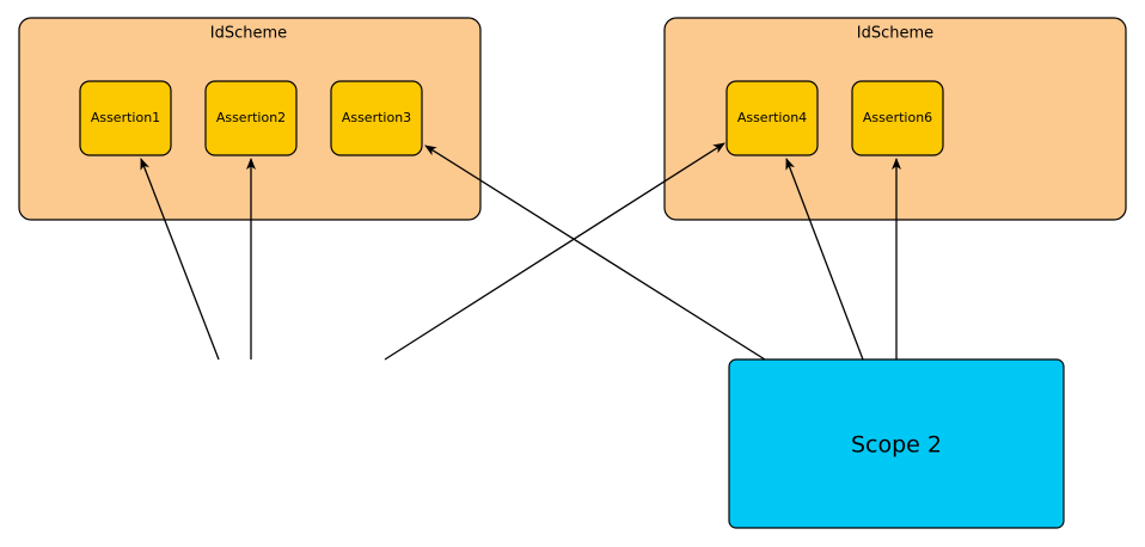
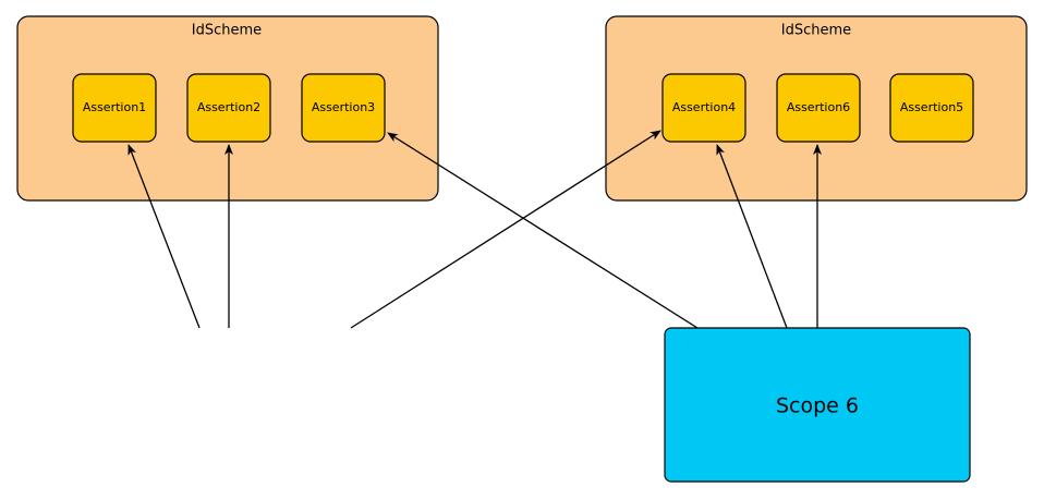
  IdScheme
  IdScheme
  Assertion1
  Assertion2
  Assertion3
  Assertion4
  Assertion6
+ Assertion5
- Scope 2
+ Scope 6
